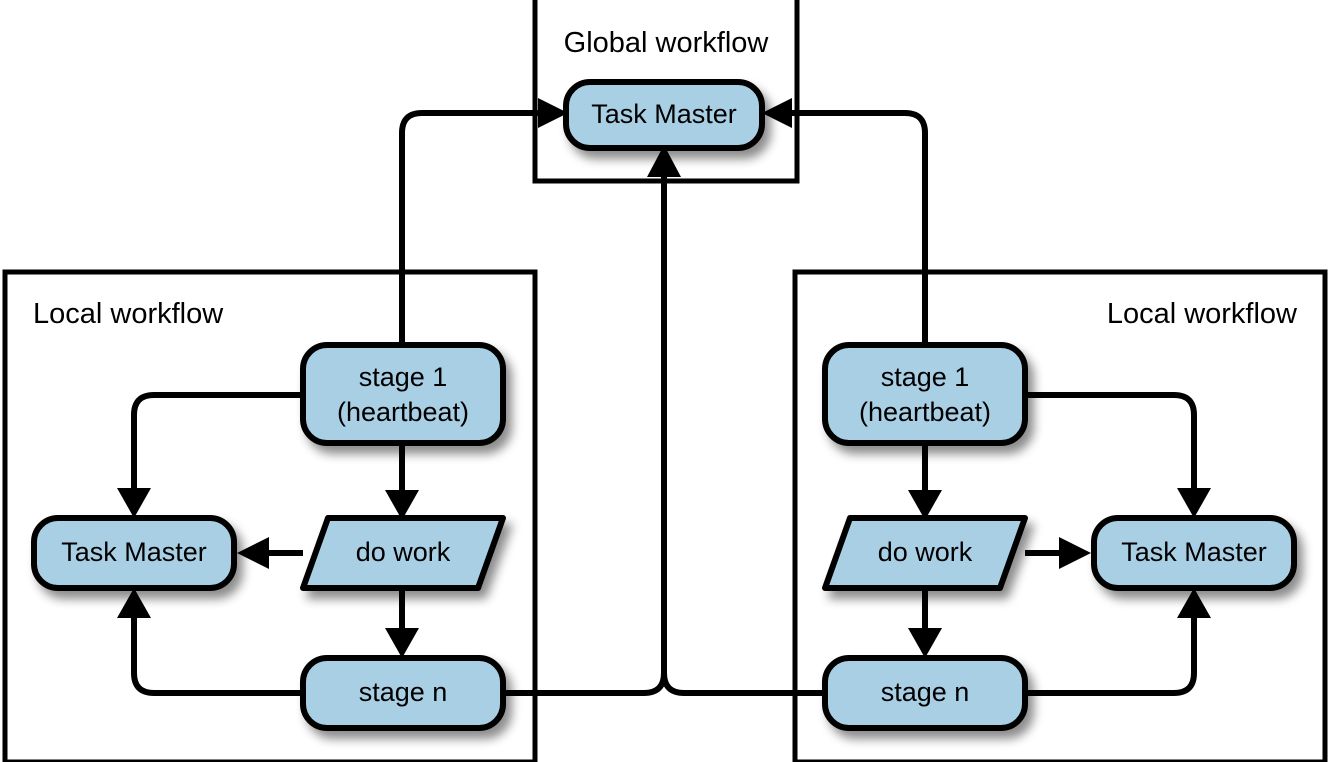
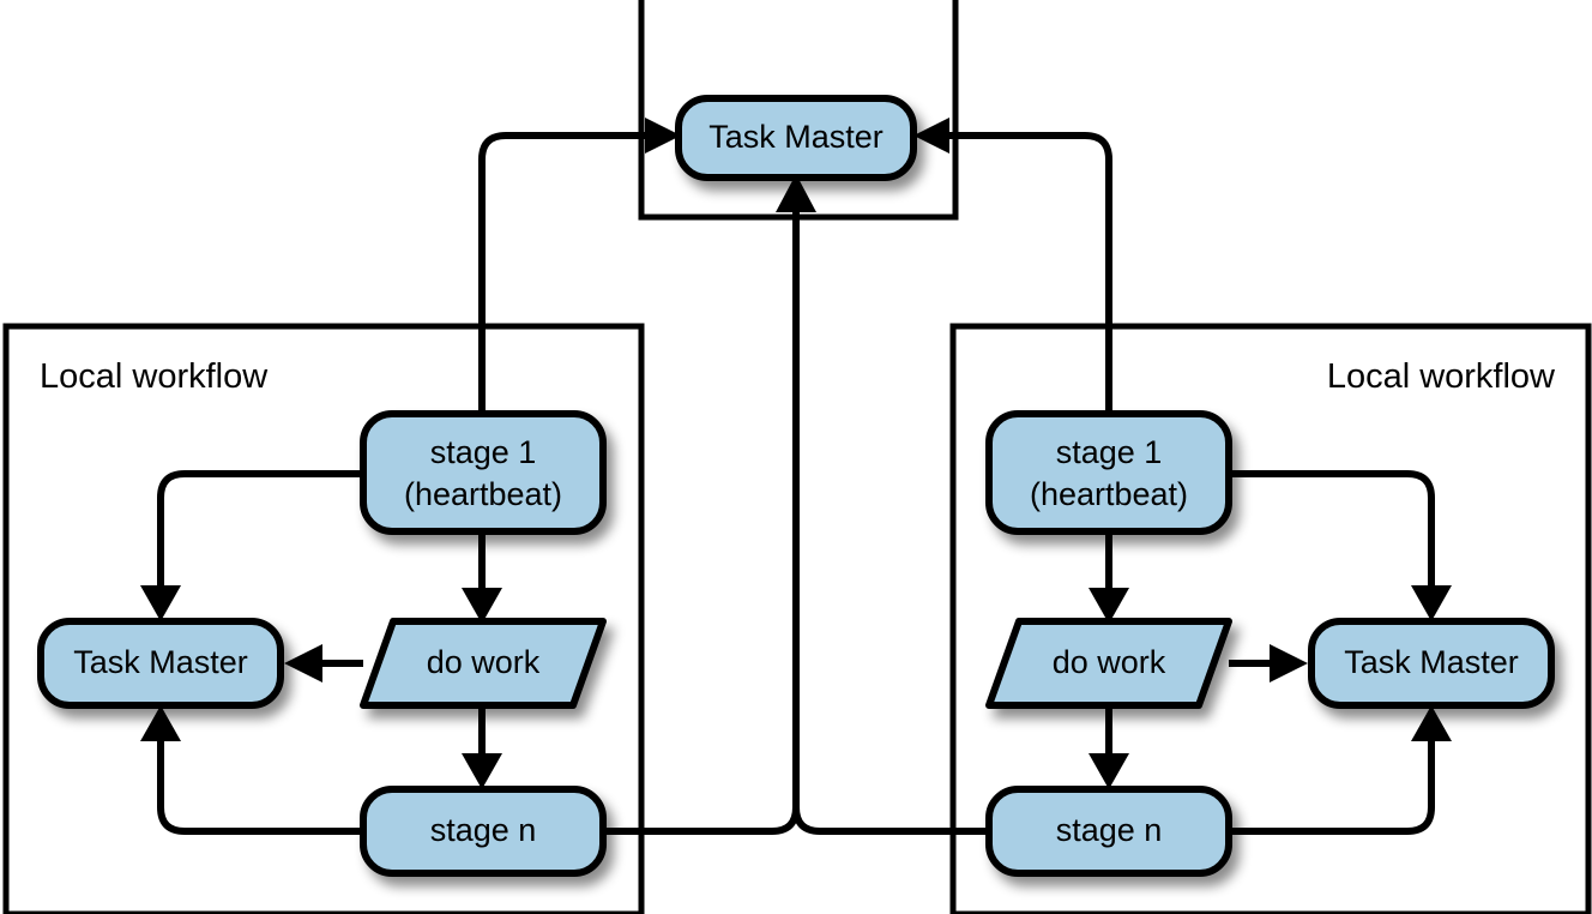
- Global workflow
  Local workflow
  Local workflow
  Task Master
  stage 1
  (heartbeat)
  Task Master
  do work
  stage n
  stage 1
  (heartbeat)
  do work
  Task Master
  stage n
